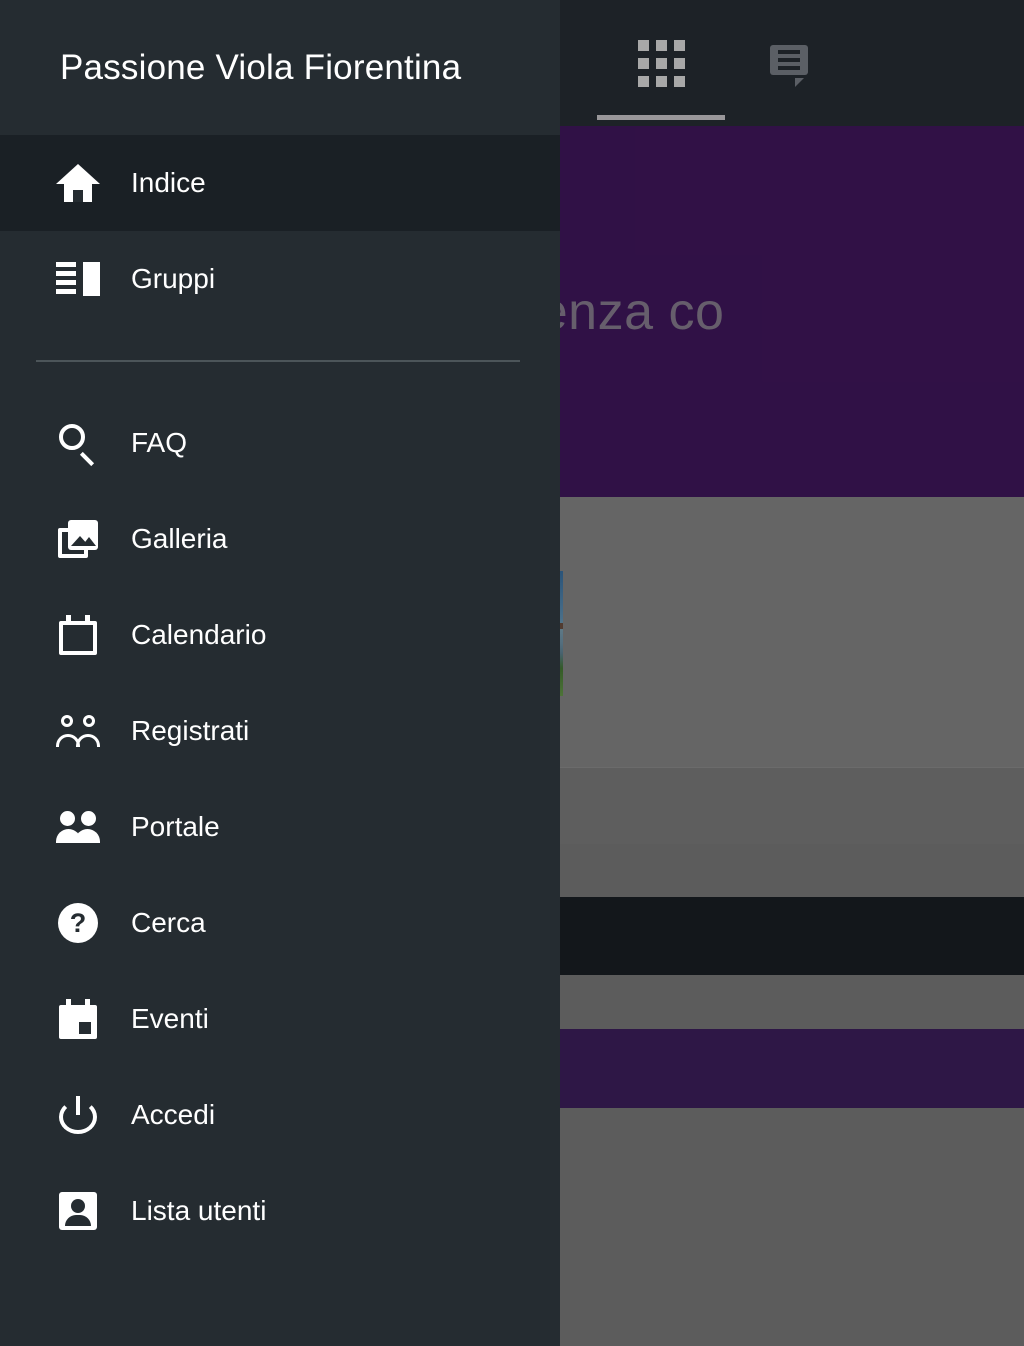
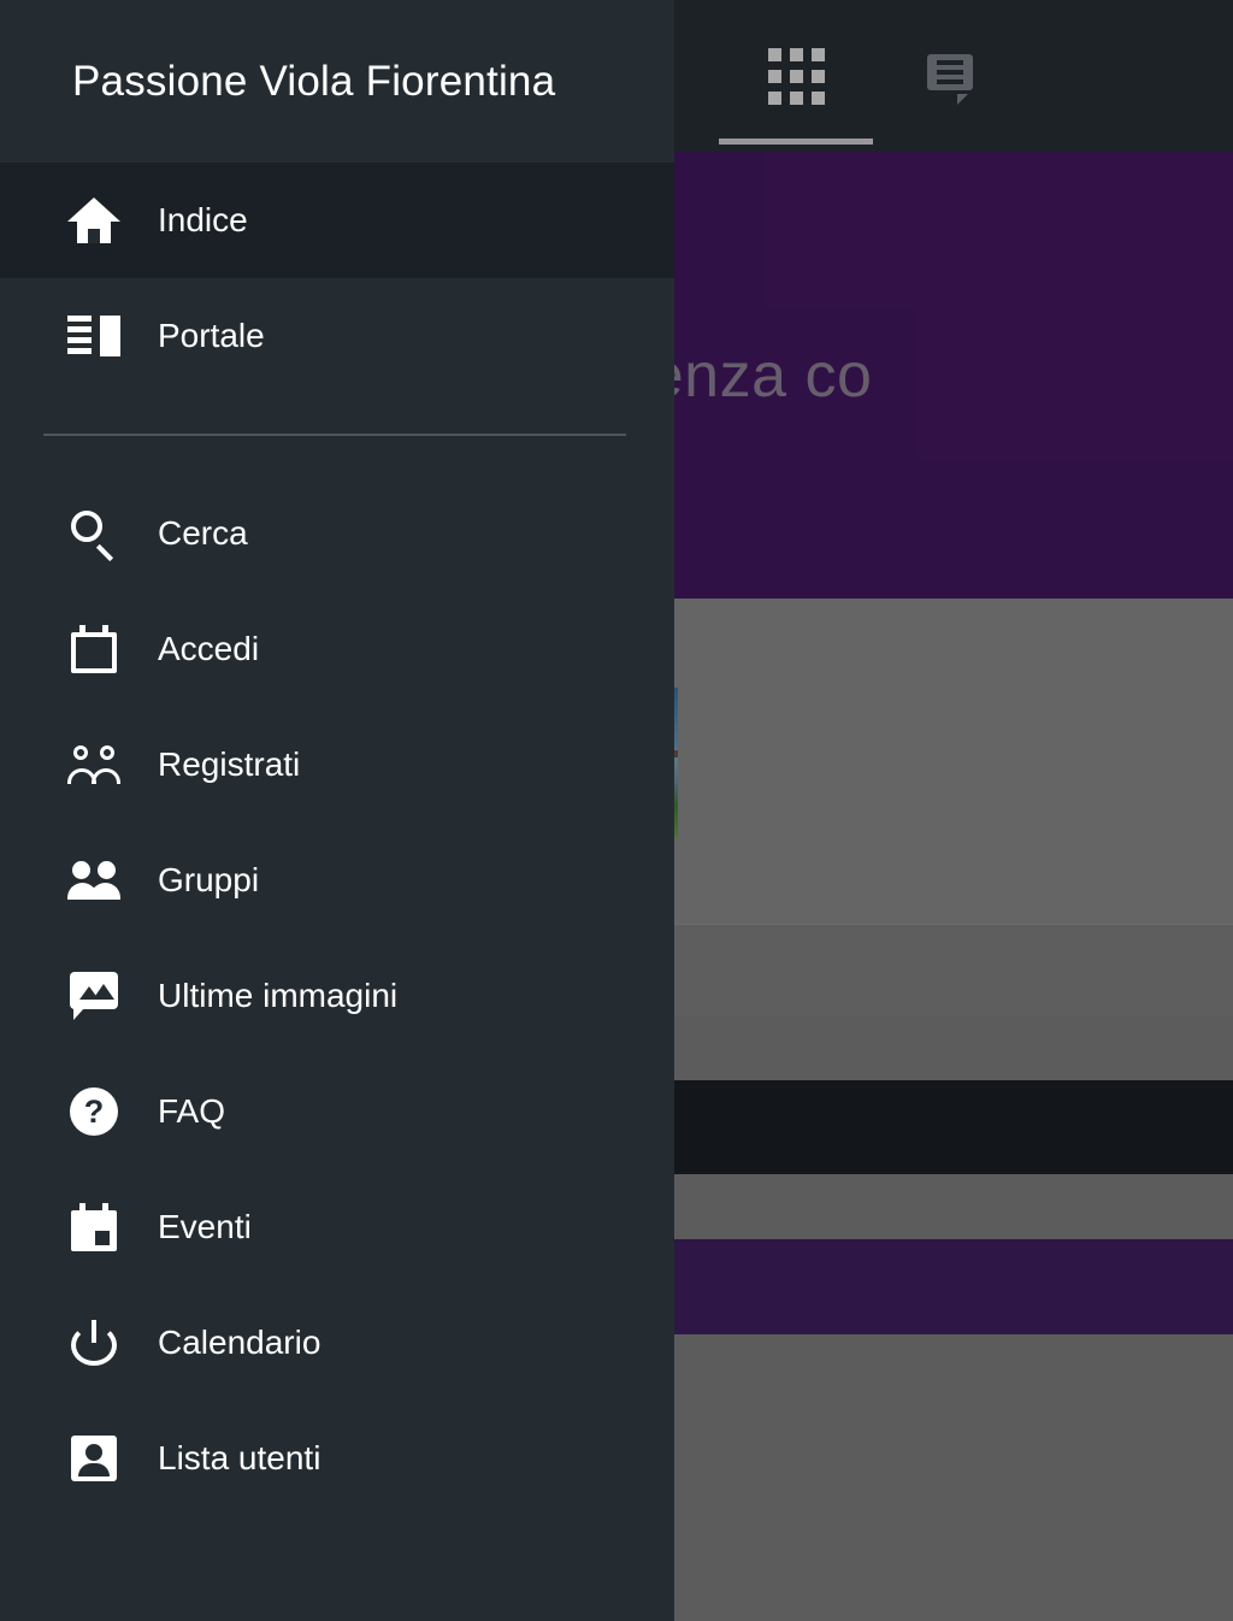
  Passione Viola Fiorentina
  Indice
- Gruppi
+ Portale
- FAQ
+ Cerca
- Galleria
- Calendario
+ Accedi
  Registrati
- Portale
+ Gruppi
+ Ultime immagini
  ?
- Cerca
+ FAQ
  Eventi
- Accedi
+ Calendario
  Lista utenti
